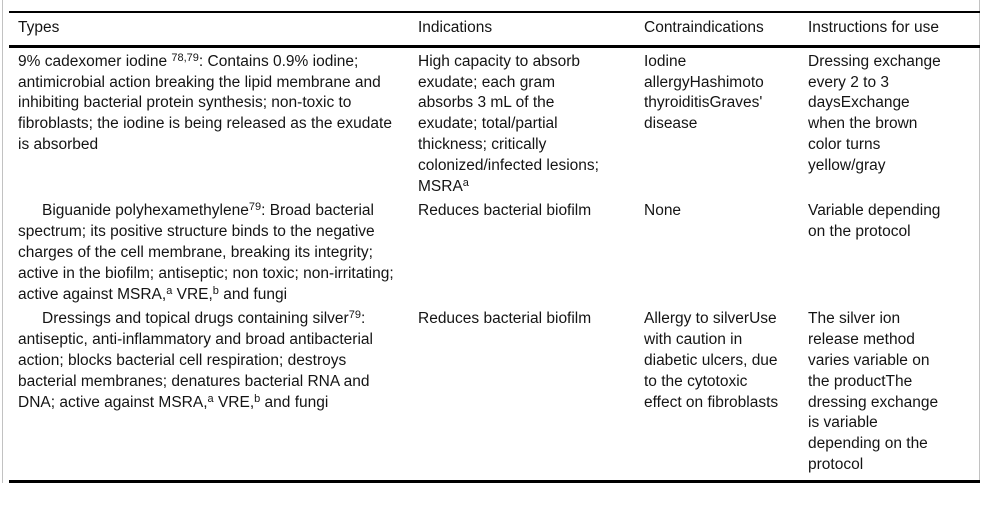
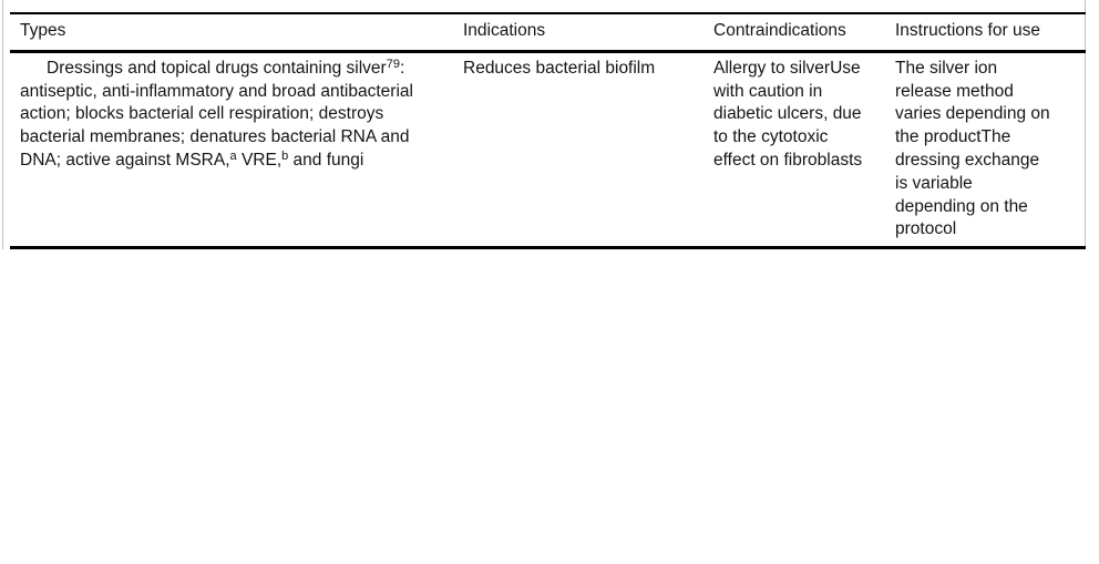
  Types	Indications	Contraindications	Instructions for use
- 9% cadexomer iodine 78,79: Contains 0.9% iodine; antimicrobial action breaking the lipid membrane and inhibiting bacterial protein synthesis; non-toxic to fibroblasts; the iodine is being released as the exudate is absorbed	High capacity to absorb exudate; each gram absorbs 3 mL of the exudate; total/partial thickness; critically colonized/infected lesions; MSRAa	Iodine allergyHashimoto thyroiditisGraves' disease	Dressing exchange every 2 to 3 daysExchange when the brown color turns yellow/gray
- Biguanide polyhexamethylene79: Broad bacterial spectrum; its positive structure binds to the negative charges of the cell membrane, breaking its integrity; active in the biofilm; antiseptic; non toxic; non-irritating; active against MSRA,a VRE,b and fungi	Reduces bacterial biofilm	None	Variable depending on the protocol
- Dressings and topical drugs containing silver79: antiseptic, anti-inflammatory and broad antibacterial action; blocks bacterial cell respiration; destroys bacterial membranes; denatures bacterial RNA and DNA; active against MSRA,a VRE,b and fungi	Reduces bacterial biofilm	Allergy to silverUse with caution in diabetic ulcers, due to the cytotoxic effect on fibroblasts	The silver ion release method varies variable on the productThe dressing exchange is variable depending on the protocol
+ Dressings and topical drugs containing silver79: antiseptic, anti-inflammatory and broad antibacterial action; blocks bacterial cell respiration; destroys bacterial membranes; denatures bacterial RNA and DNA; active against MSRA,a VRE,b and fungi	Reduces bacterial biofilm	Allergy to silverUse with caution in diabetic ulcers, due to the cytotoxic effect on fibroblasts	The silver ion release method varies depending on the productThe dressing exchange is variable depending on the protocol
